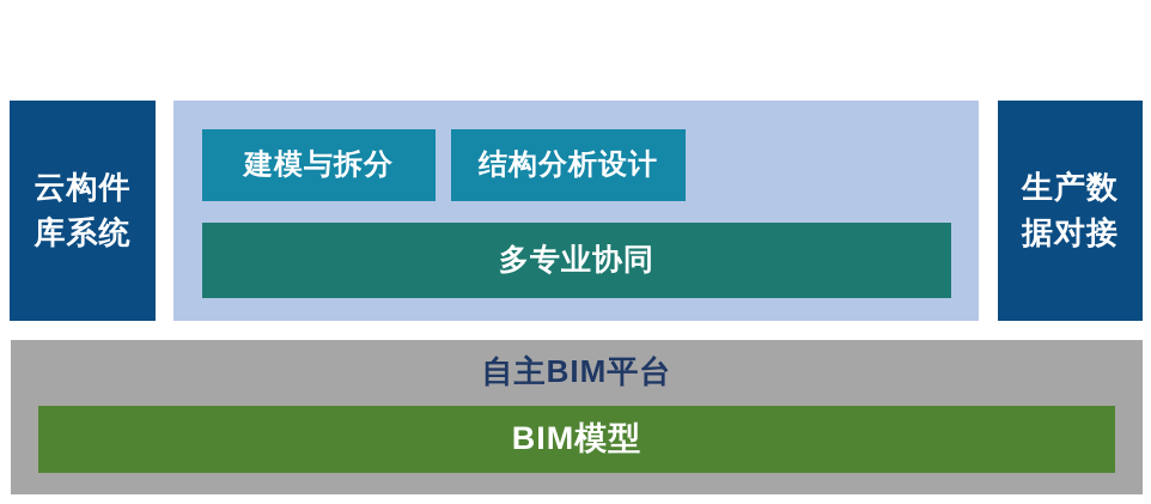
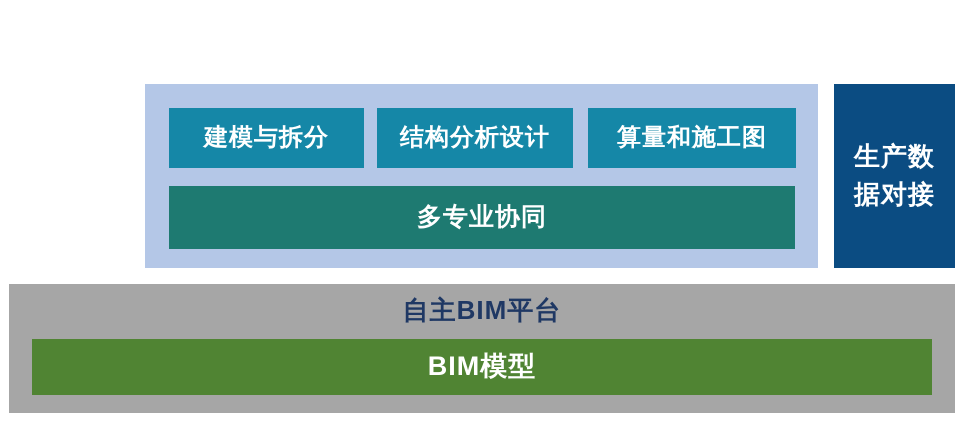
- 云构件
- 库系统
  建模与拆分
  结构分析设计
+ 算量和施工图
  多专业协同
  生产数
  据对接
  自主BIM平台
  BIM模型
